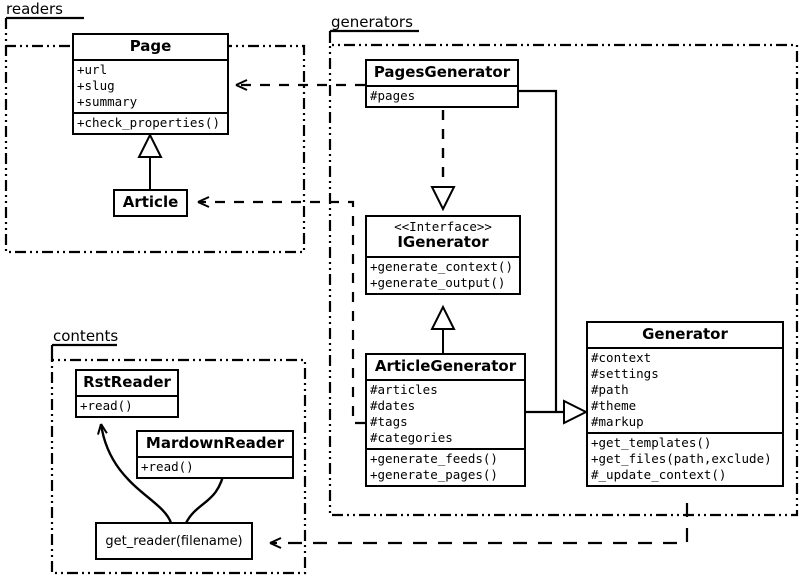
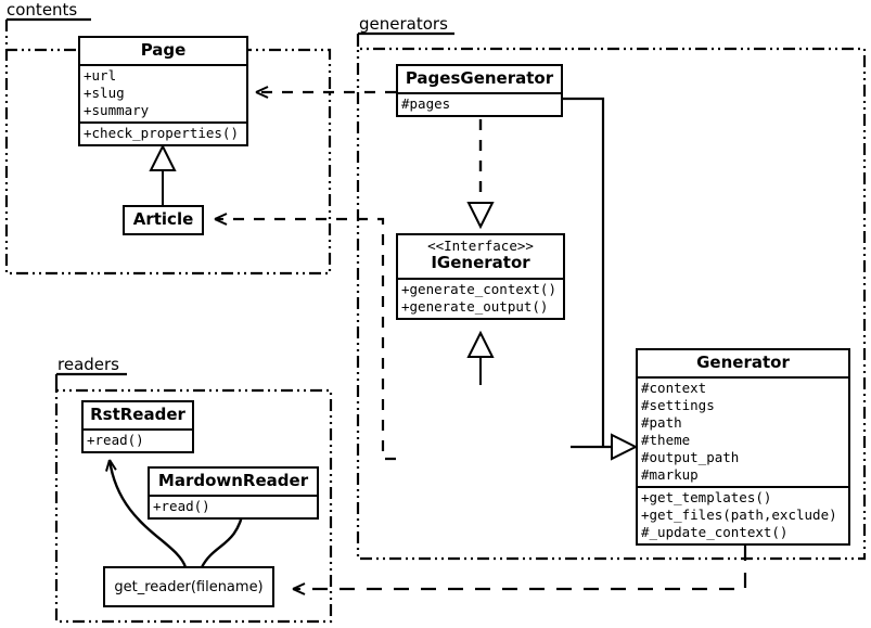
- readers
+ contents
  generators
- contents
+ readers
  Page
  +url
  +slug
  +summary
  +check_properties()
  Article
  PagesGenerator
  #pages
  <<Interface>>
  IGenerator
  +generate_context()
  +generate_output()
- ArticleGenerator
- #articles
- #dates
- #tags
- #categories
- +generate_feeds()
- +generate_pages()
  Generator
  #context
  #settings
  #path
  #theme
+ #output_path
  #markup
  +get_templates()
  +get_files(path,exclude)
  #_update_context()
  RstReader
  +read()
  MardownReader
  +read()
  get_reader(filename)
